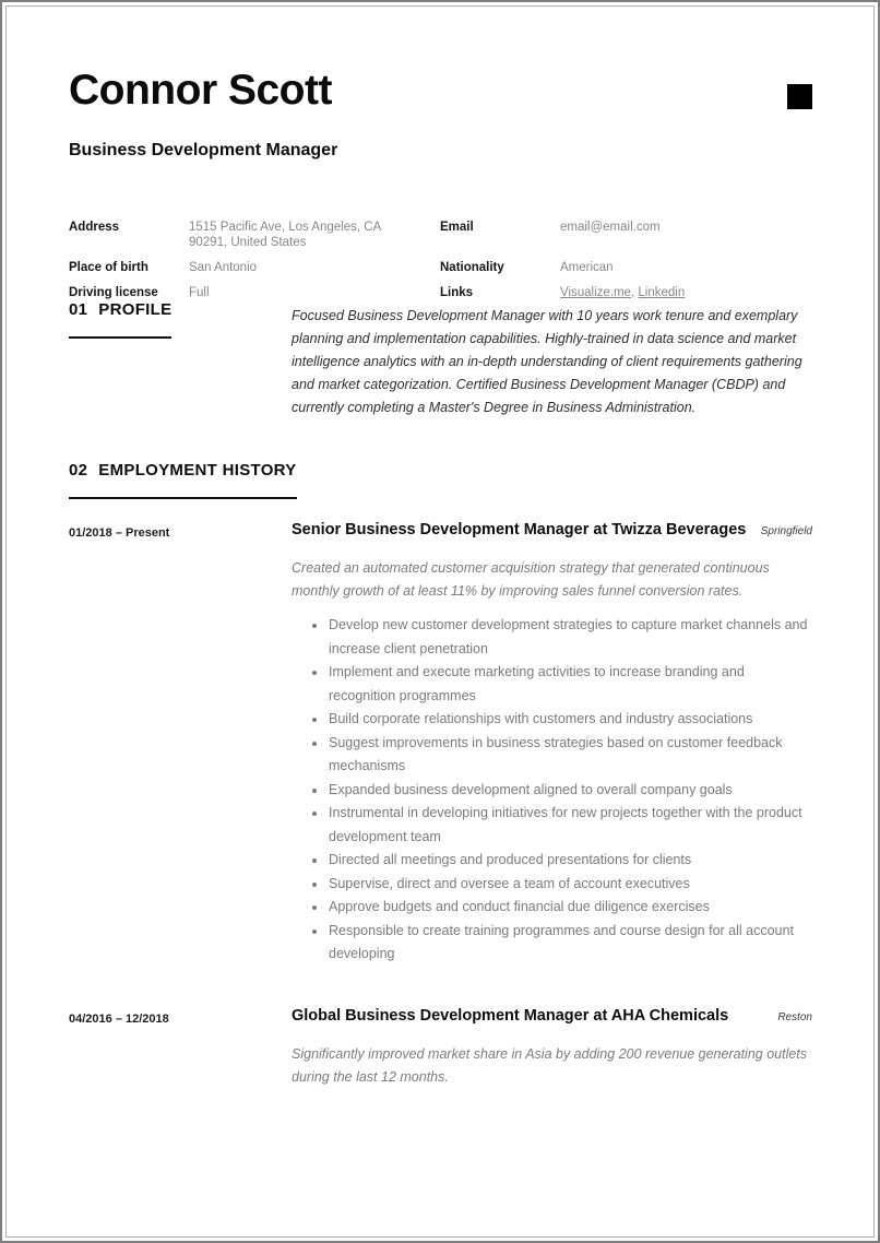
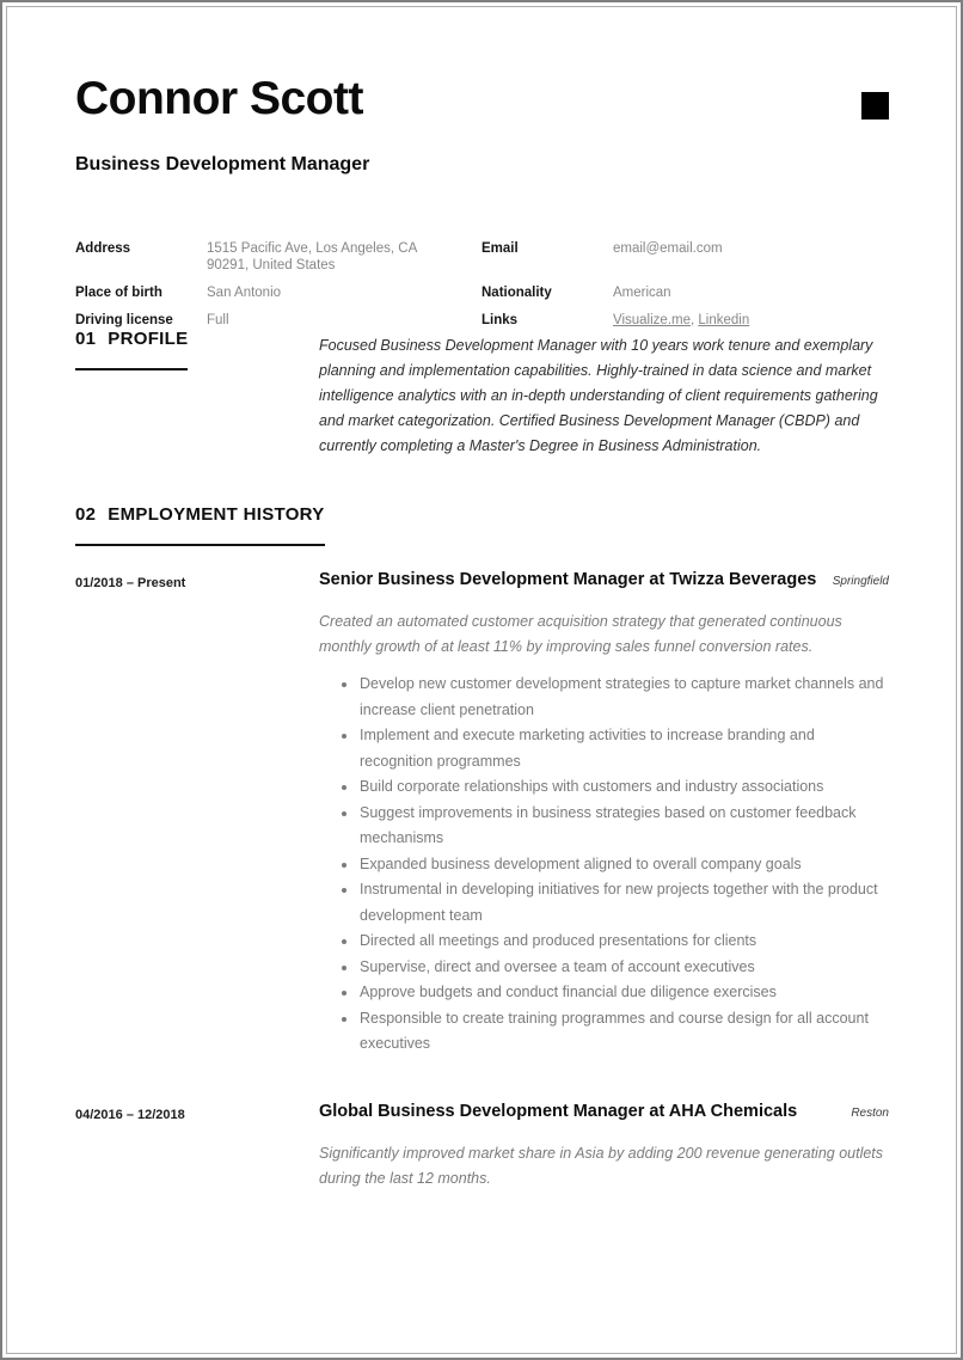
  Connor Scott
  Business Development Manager
  Address
  1515 Pacific Ave, Los Angeles, CA 90291, United States
  Email
  email@email.com
  Place of birth
  San Antonio
  Nationality
  American
  Driving license
  Full
  Links
  Visualize.me, Linkedin
  01 PROFILE
  Focused Business Development Manager with 10 years work tenure and exemplary planning and implementation capabilities. Highly-trained in data science and market intelligence analytics with an in-depth understanding of client requirements gathering and market categorization. Certified Business Development Manager (CBDP) and currently completing a Master's Degree in Business Administration.
  02 EMPLOYMENT HISTORY
  01/2018 – Present
  Senior Business Development Manager at Twizza Beverages
  Springfield
  Created an automated customer acquisition strategy that generated continuous monthly growth of at least 11% by improving sales funnel conversion rates.
  Develop new customer development strategies to capture market channels and increase client penetration
  Implement and execute marketing activities to increase branding and recognition programmes
  Build corporate relationships with customers and industry associations
  Suggest improvements in business strategies based on customer feedback mechanisms
  Expanded business development aligned to overall company goals
  Instrumental in developing initiatives for new projects together with the product development team
  Directed all meetings and produced presentations for clients
  Supervise, direct and oversee a team of account executives
  Approve budgets and conduct financial due diligence exercises
- Responsible to create training programmes and course design for all account developing
+ Responsible to create training programmes and course design for all account executives
  04/2016 – 12/2018
  Global Business Development Manager at AHA Chemicals
  Reston
  Significantly improved market share in Asia by adding 200 revenue generating outlets during the last 12 months.
